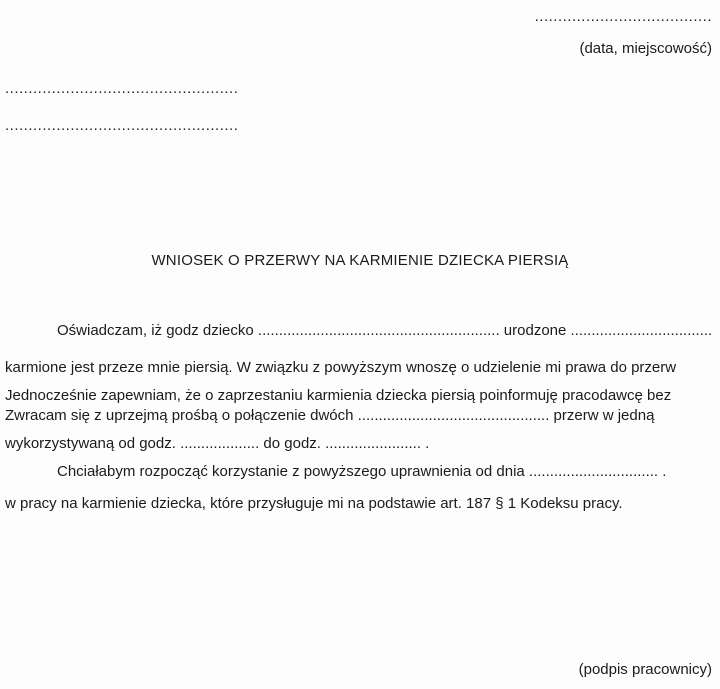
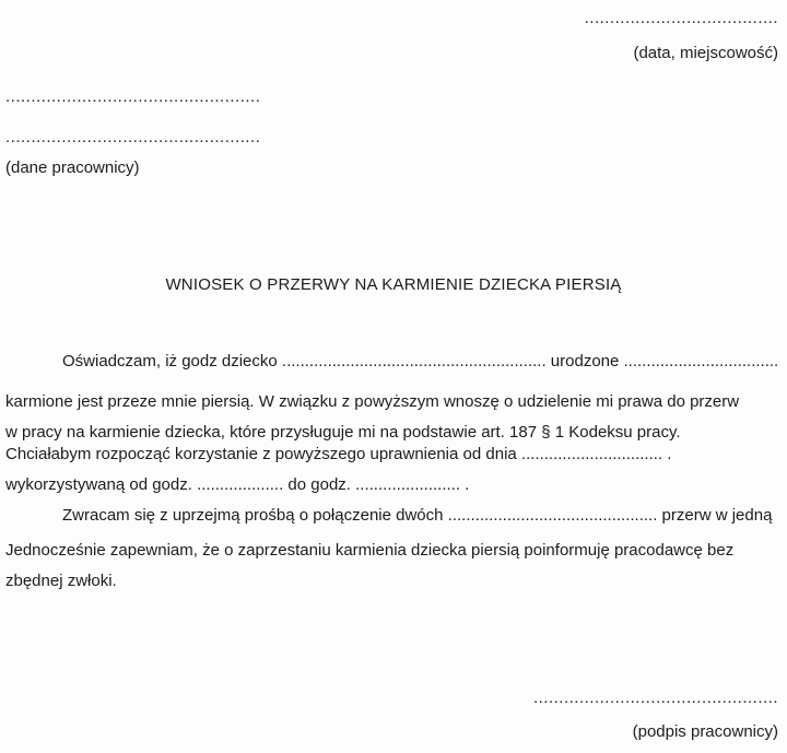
  ......................................
  (data, miejscowość)
  ..................................................
  ..................................................
+ (dane pracownicy)
  WNIOSEK O PRZERWY NA KARMIENIE DZIECKA PIERSIĄ
  Oświadczam, iż godz dziecko .......................................................... urodzone ..................................
  karmione jest przeze mnie piersią. W związku z powyższym wnoszę o udzielenie mi prawa do przerw
- Jednocześnie zapewniam, że o zaprzestaniu karmienia dziecka piersią poinformuję pracodawcę bez
+ w pracy na karmienie dziecka, które przysługuje mi na podstawie art. 187 § 1 Kodeksu pracy.
- Zwracam się z uprzejmą prośbą o połączenie dwóch .............................................. przerw w jedną
+ Chciałabym rozpocząć korzystanie z powyższego uprawnienia od dnia ............................... .
  wykorzystywaną od godz. ................... do godz. ....................... .
- Chciałabym rozpocząć korzystanie z powyższego uprawnienia od dnia ............................... .
+ Zwracam się z uprzejmą prośbą o połączenie dwóch .............................................. przerw w jedną
- w pracy na karmienie dziecka, które przysługuje mi na podstawie art. 187 § 1 Kodeksu pracy.
+ Jednocześnie zapewniam, że o zaprzestaniu karmienia dziecka piersią poinformuję pracodawcę bez
+ zbędnej zwłoki.
+ ................................................
  (podpis pracownicy)
